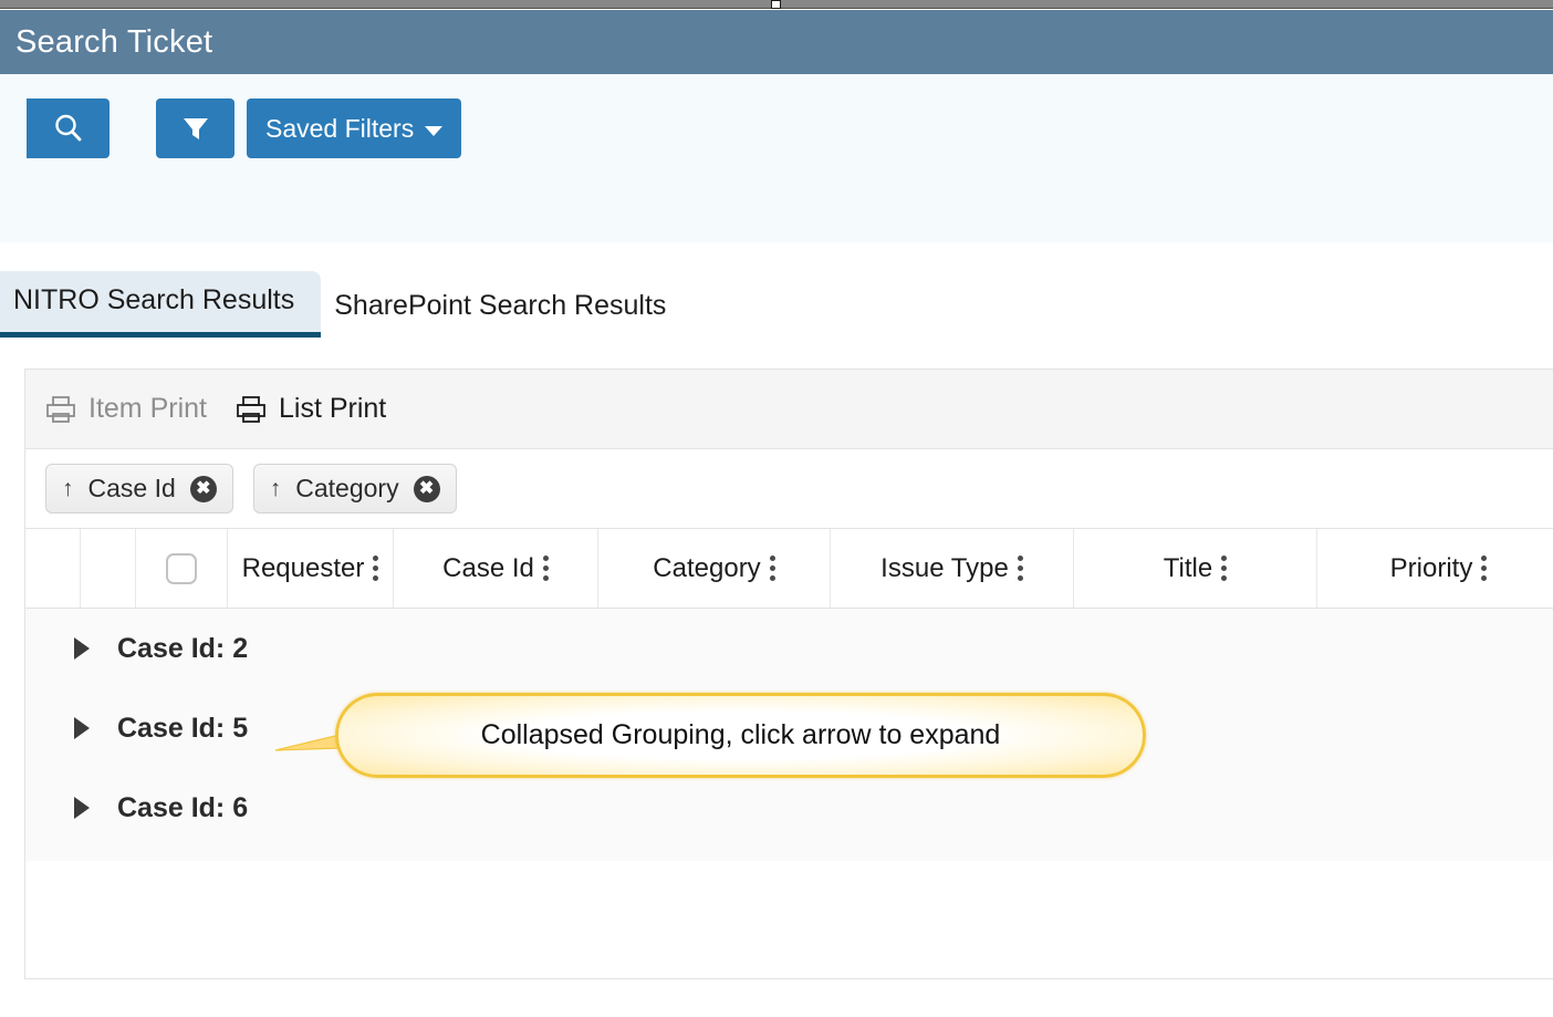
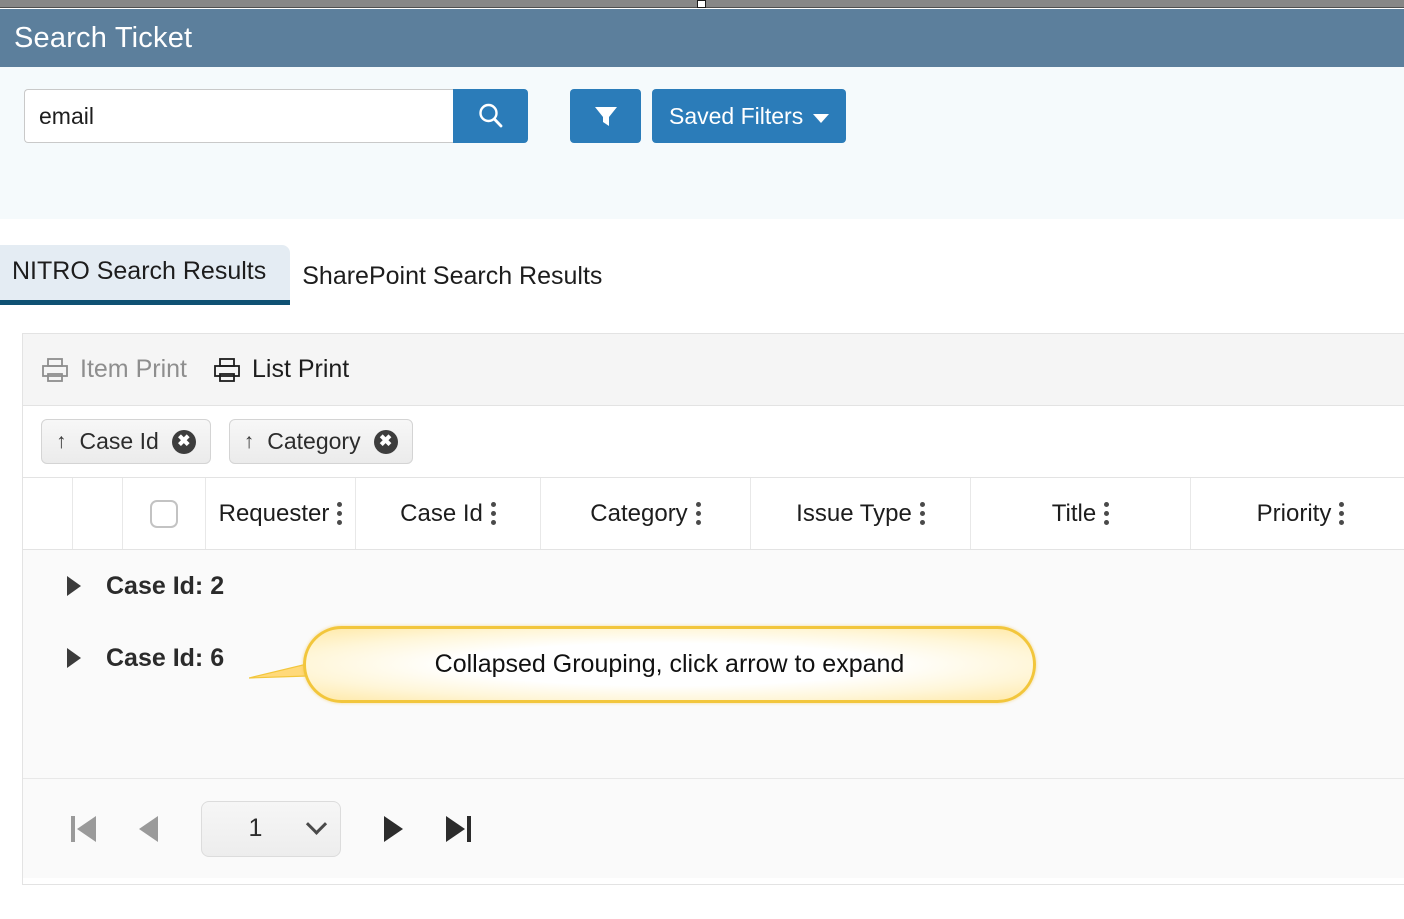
  Search Ticket
+ email
  Saved Filters
  NITRO Search Results
  SharePoint Search Results
  Item Print
  List Print
  ↑
  Case Id
  ✖
  ↑
  Category
  ✖
  Requester
  Case Id
  Category
  Issue Type
  Title
  Priority
  Case Id: 2
- Case Id: 5
  Case Id: 6
+ 1
  Collapsed Grouping, click arrow to expand
